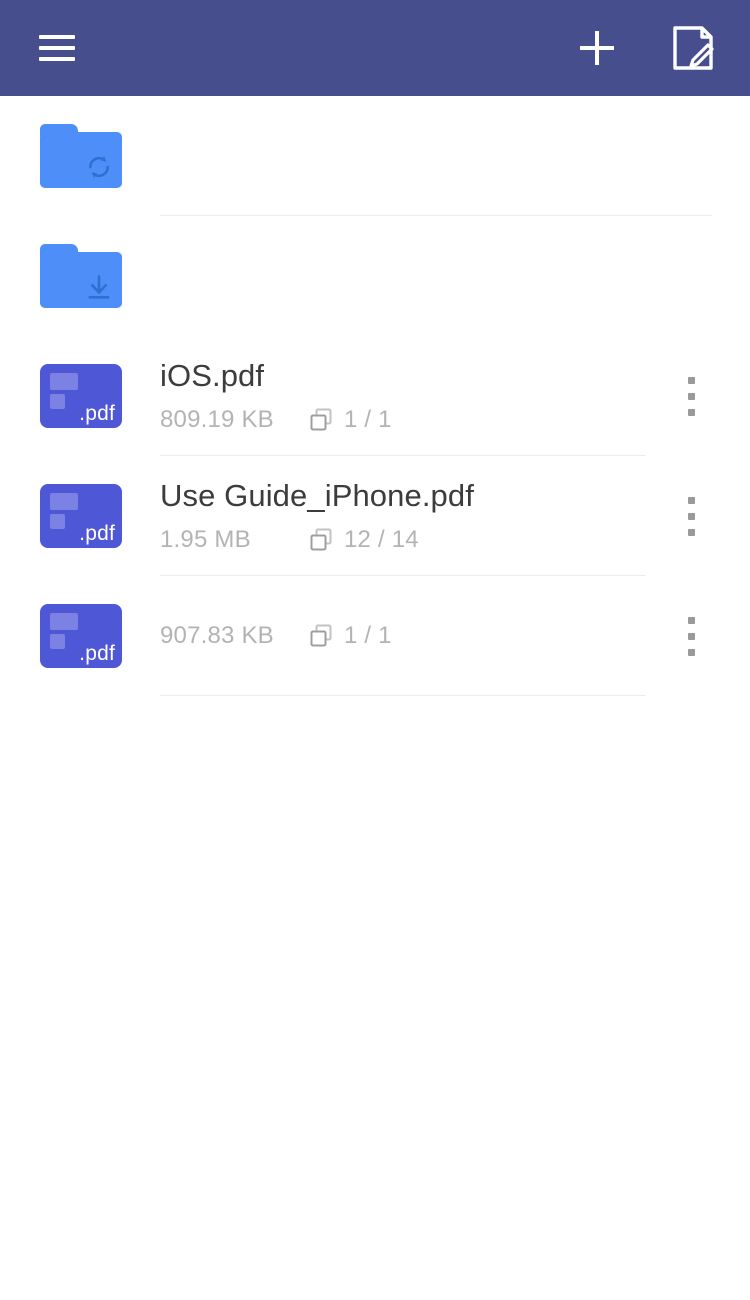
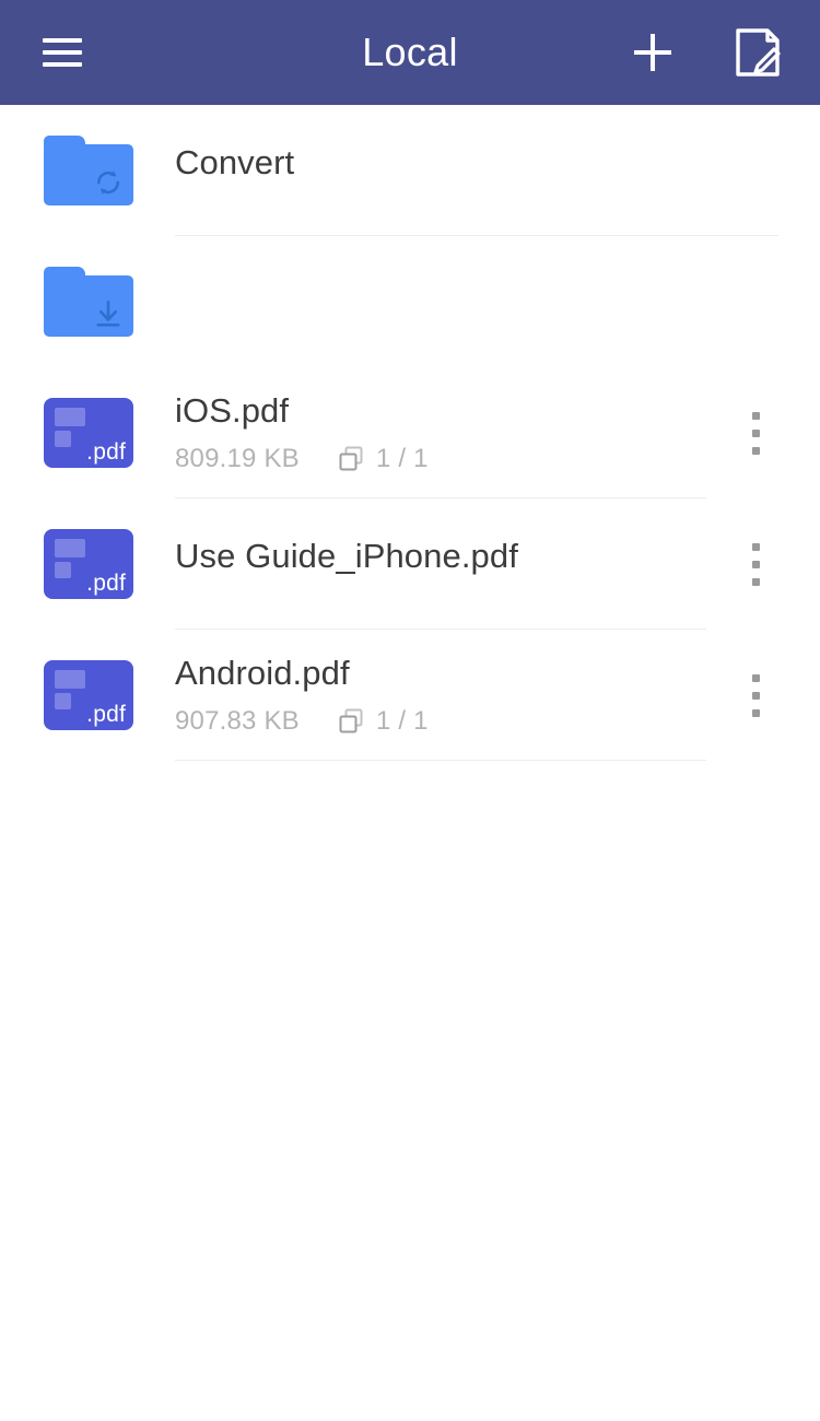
+ Local
+ Convert
  .pdf
  iOS.pdf
  809.19 KB
  1 / 1
  .pdf
  Use Guide_iPhone.pdf
- 1.95 MB
- 12 / 14
  .pdf
+ Android.pdf
  907.83 KB
  1 / 1
